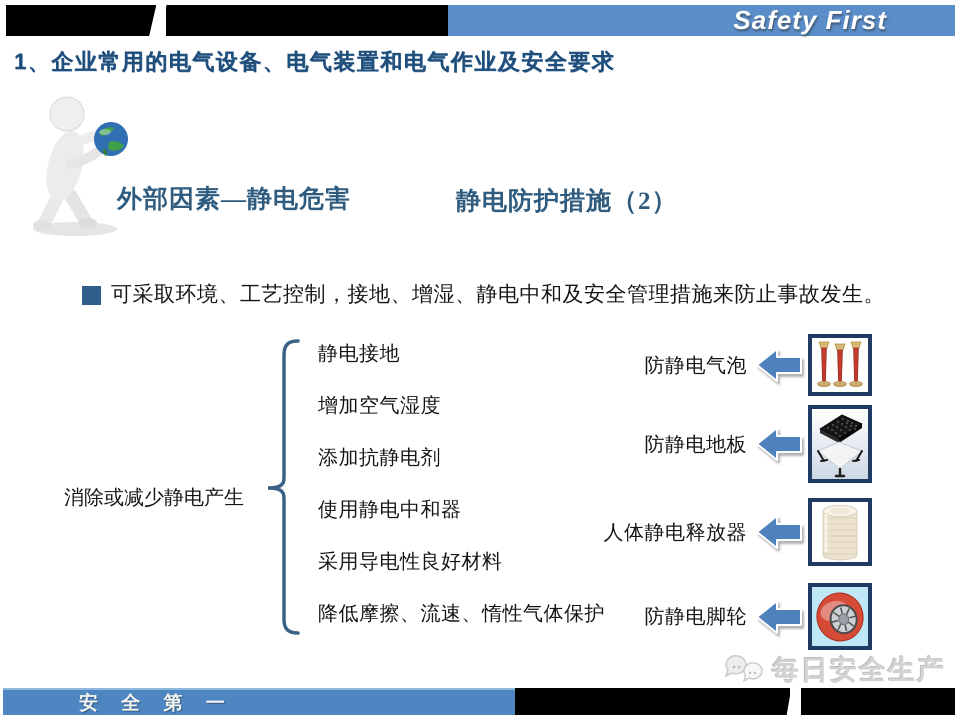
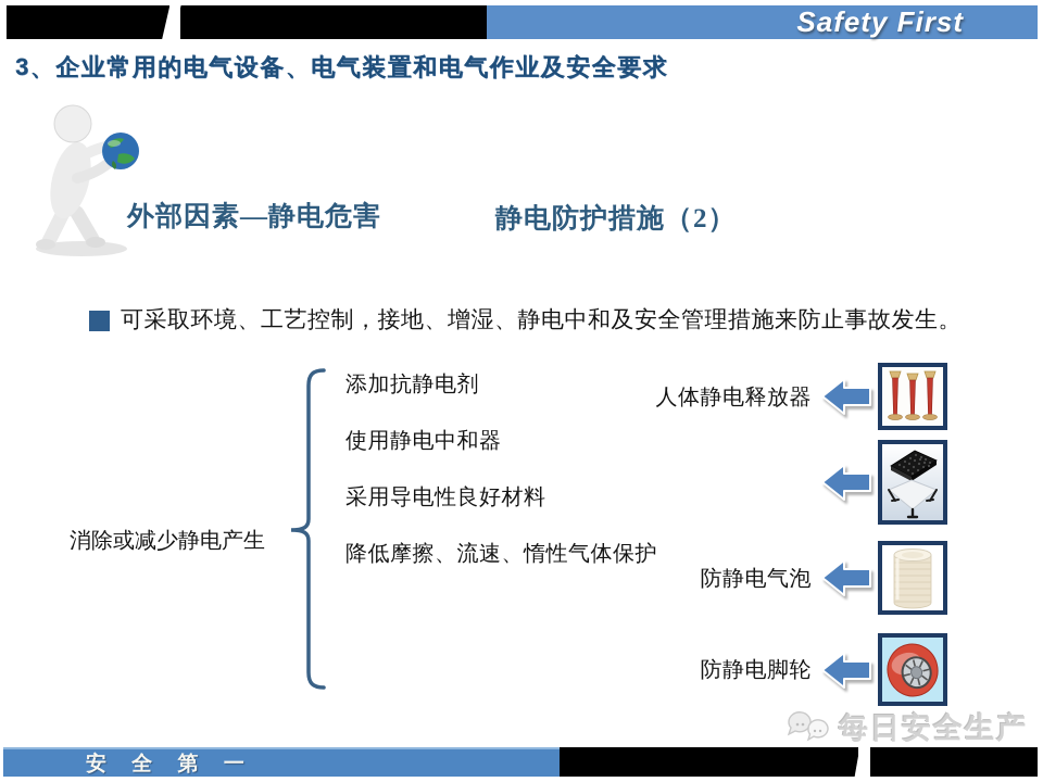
  Safety First
- 1、企业常用的电气设备、电气装置和电气作业及安全要求
+ 3、企业常用的电气设备、电气装置和电气作业及安全要求
  外部因素—静电危害
  静电防护措施（2）
  可采取环境、工艺控制，接地、增湿、静电中和及安全管理措施来防止事故发生。
  消除或减少静电产生
- 静电接地
- 增加空气湿度
  添加抗静电剂
  使用静电中和器
  采用导电性良好材料
  降低摩擦、流速、惰性气体保护
- 防静电气泡
+ 人体静电释放器
- 防静电地板
- 人体静电释放器
+ 防静电气泡
  防静电脚轮
  安 全 第 一
  每日安全生产
